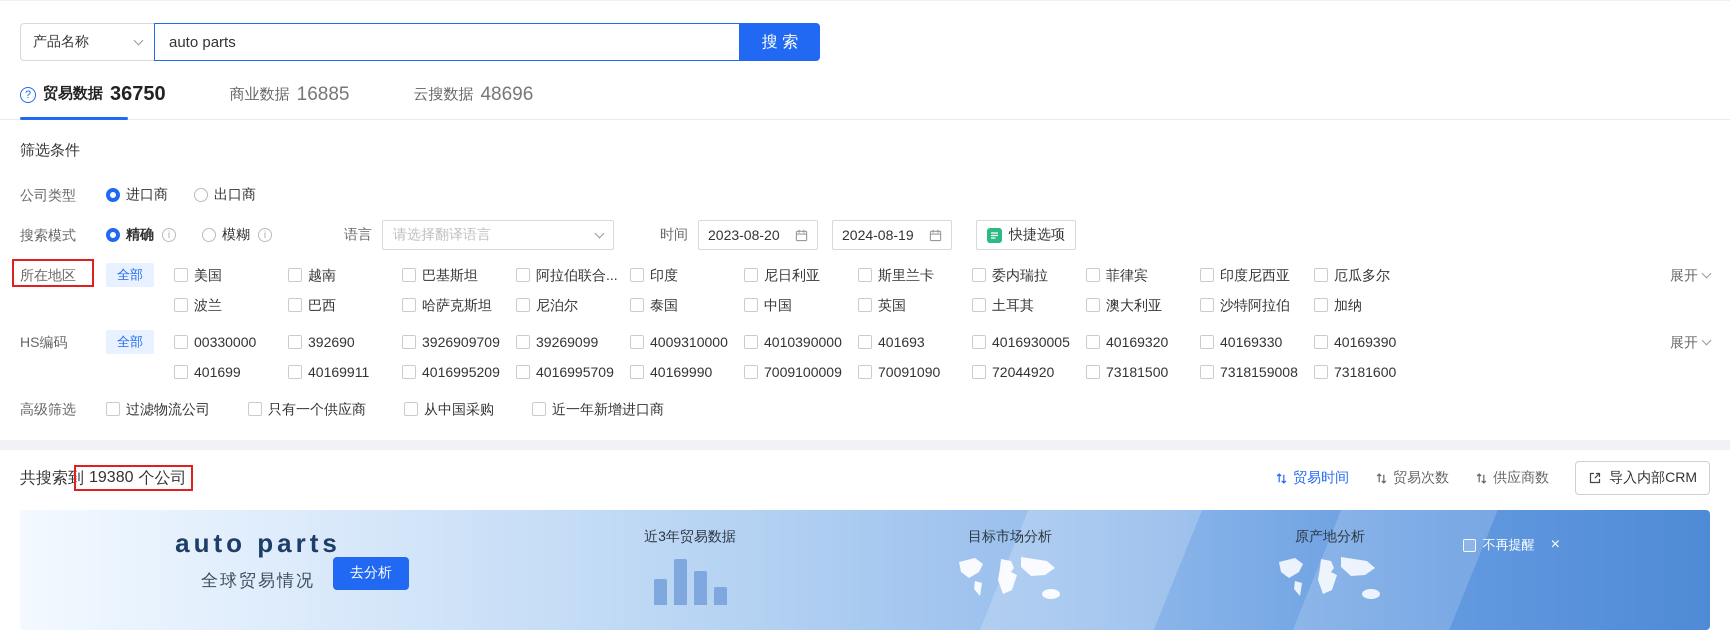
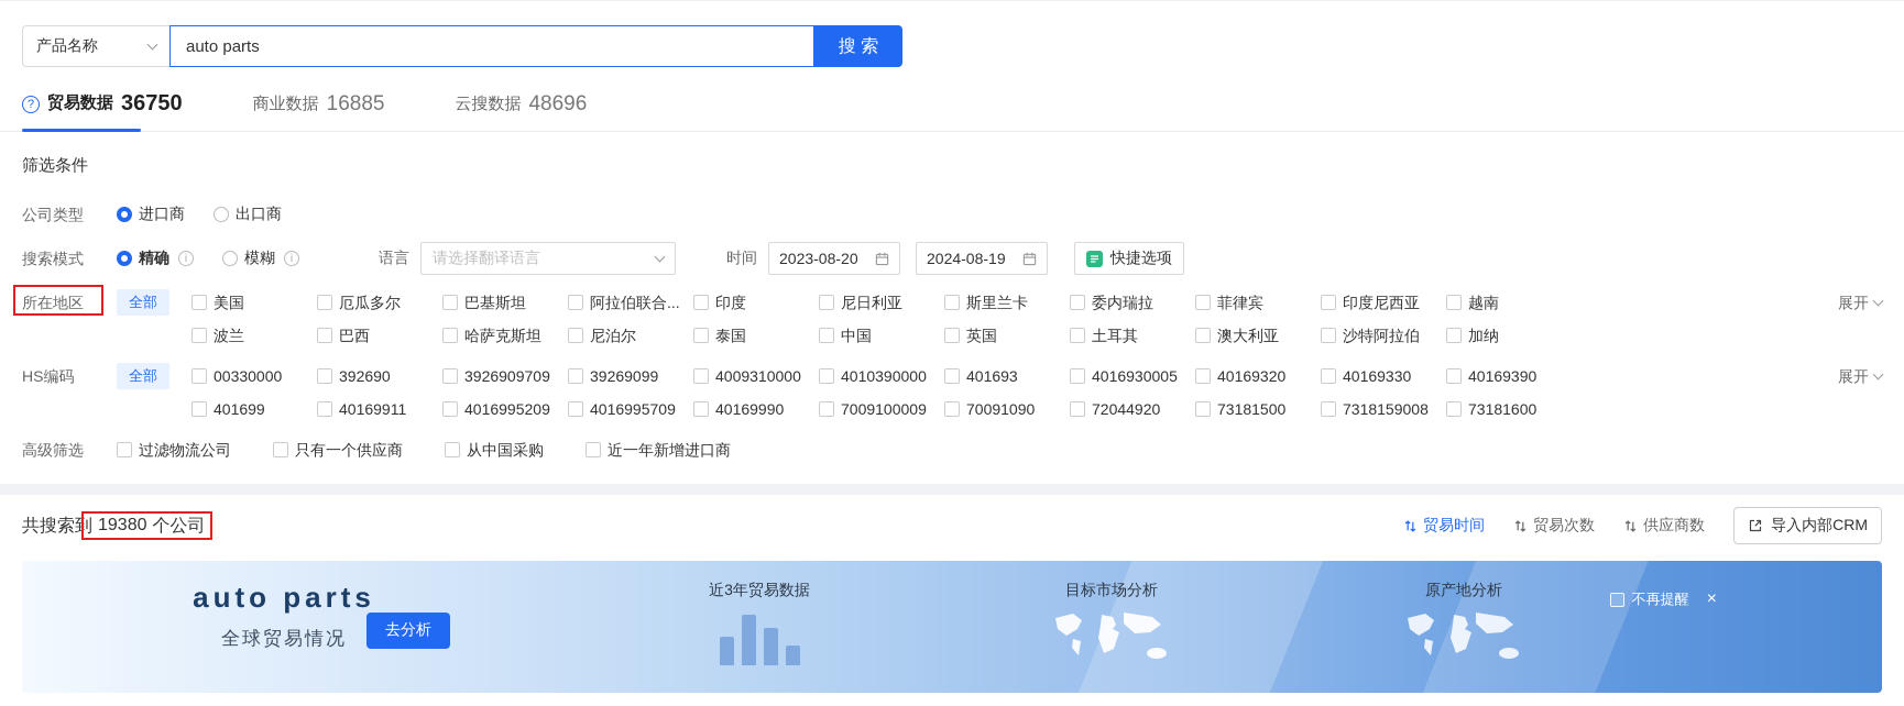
  产品名称
  auto parts
  搜 索
  ?
  贸易数据
  36750
  商业数据
  16885
  云搜数据
  48696
  筛选条件
  公司类型
  进口商
  出口商
  搜索模式
  精确
  i
  模糊
  i
  语言
  请选择翻译语言
  时间
  2023-08-20
  2024-08-19
  快捷选项
  所在地区
  全部
  美国
- 越南
+ 厄瓜多尔
  巴基斯坦
  阿拉伯联合...
  印度
  尼日利亚
  斯里兰卡
  委内瑞拉
  菲律宾
  印度尼西亚
- 厄瓜多尔
+ 越南
  波兰
  巴西
  哈萨克斯坦
  尼泊尔
  泰国
  中国
  英国
  土耳其
  澳大利亚
  沙特阿拉伯
  加纳
  展开
  HS编码
  全部
  00330000
  392690
  3926909709
  39269099
  4009310000
  4010390000
  401693
  4016930005
  40169320
  40169330
  40169390
  401699
  40169911
  4016995209
  4016995709
  40169990
  7009100009
  70091090
  72044920
  73181500
  7318159008
  73181600
  展开
  高级筛选
  过滤物流公司
  只有一个供应商
  从中国采购
  近一年新增进口商
  共搜索到
  19380
  个公司
  贸易时间
  贸易次数
  供应商数
  导入内部CRM
  auto parts
  全球贸易情况
  去分析
  近3年贸易数据
  目标市场分析
  原产地分析
  不再提醒
  ×
